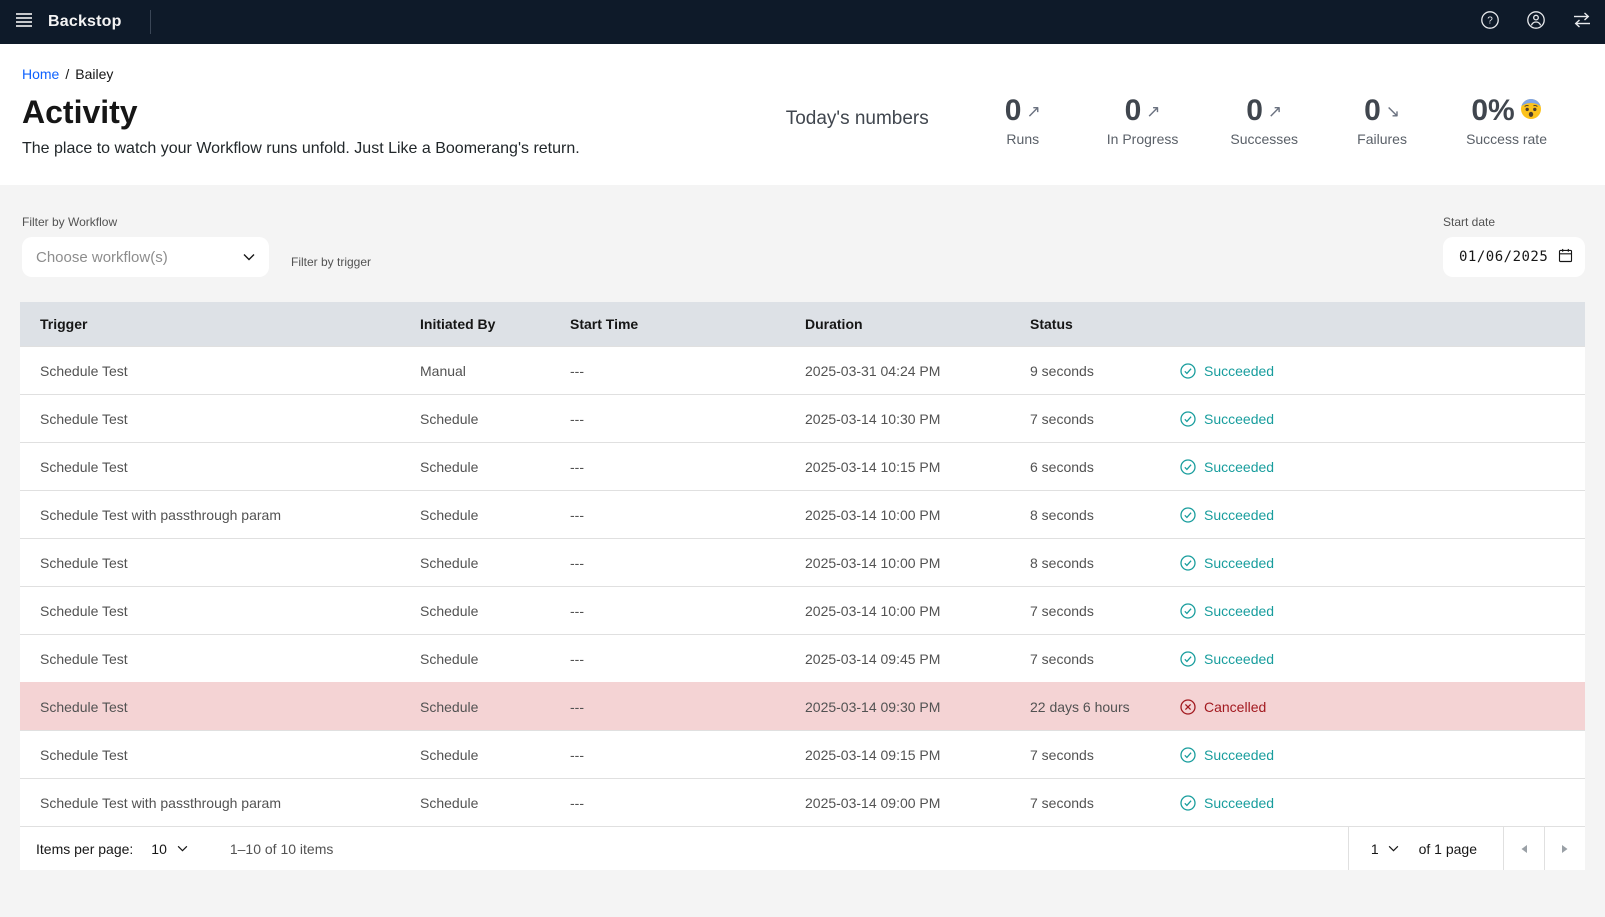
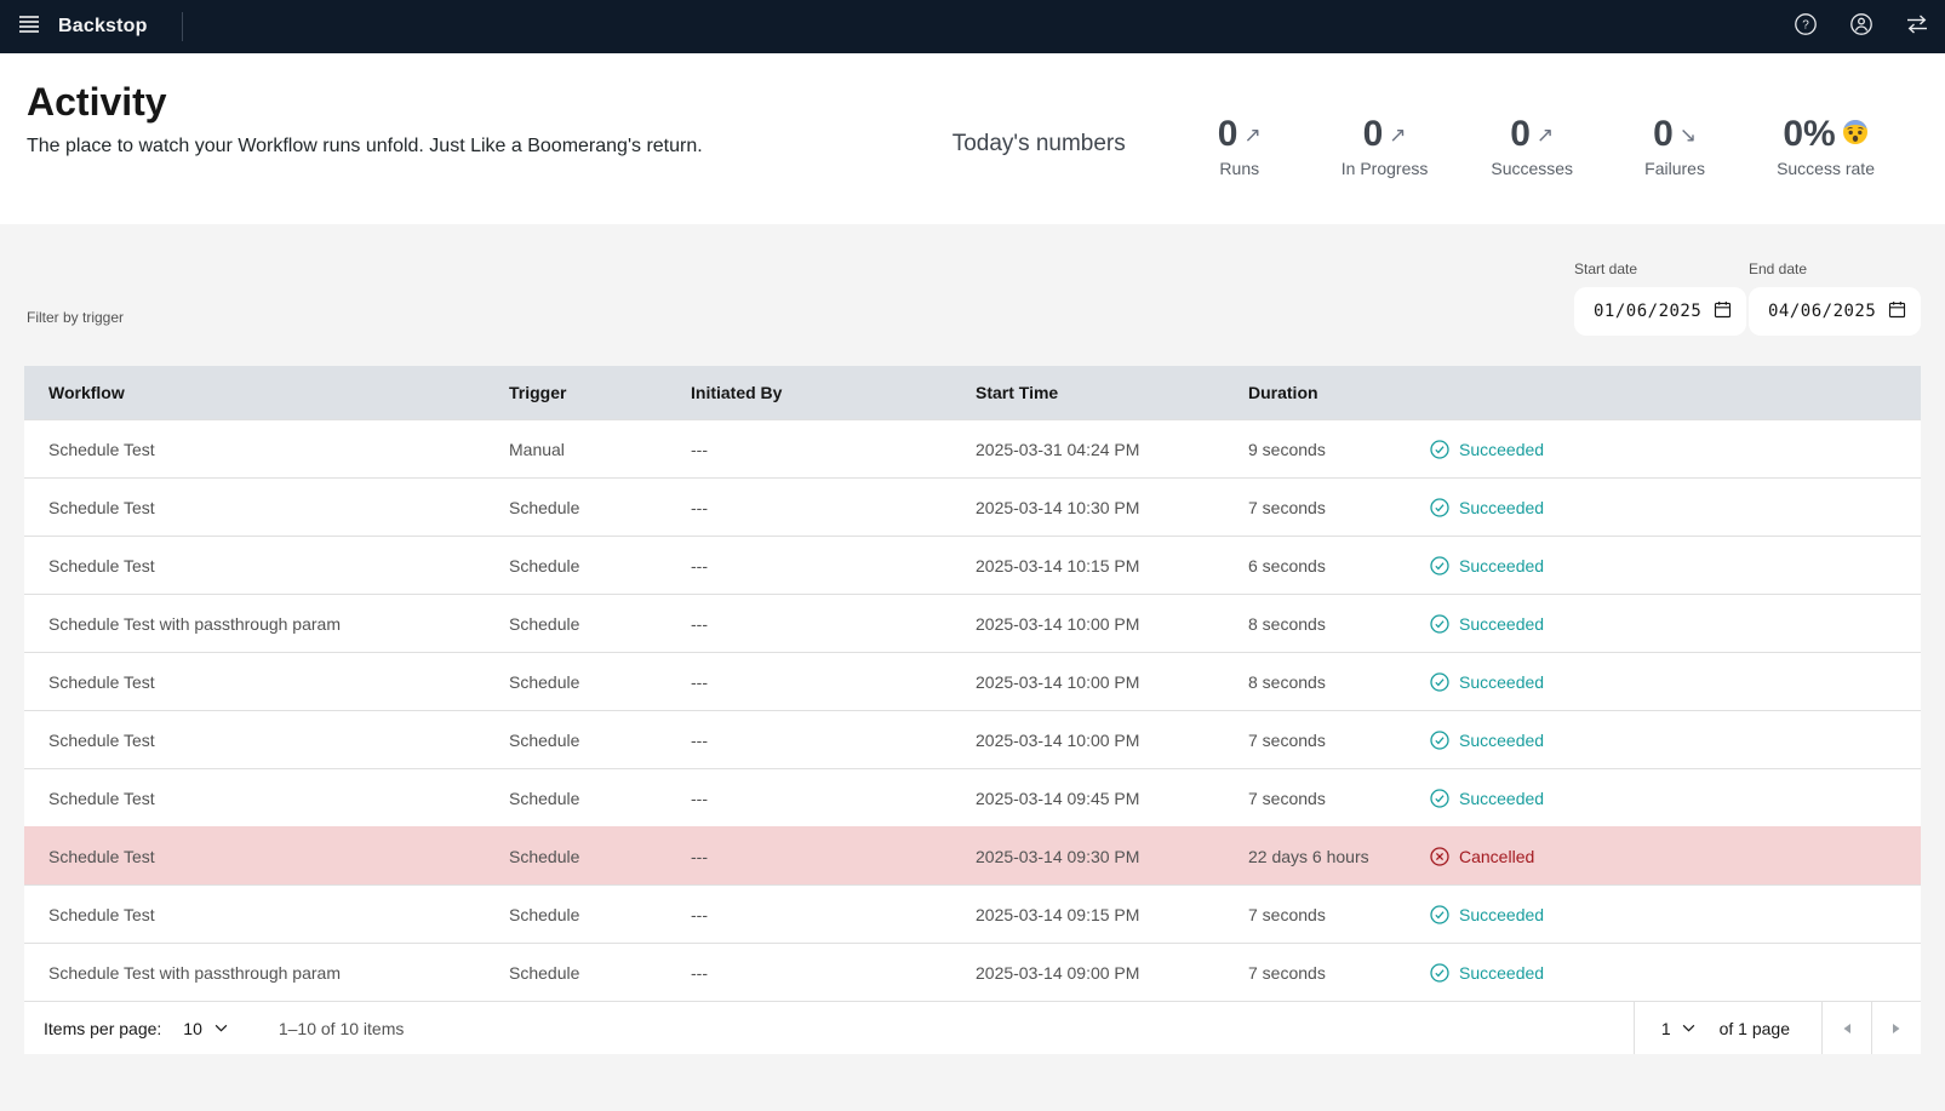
  Backstop
  ?
- Home / Bailey
  Activity
  The place to watch your Workflow runs unfold. Just Like a Boomerang's return.
  Today's numbers
  0
  ↗
  Runs
  0
  ↗
  In Progress
  0
  ↗
  Successes
  0
  ↘
  Failures
  0%
  Success rate
- Filter by Workflow
- Choose workflow(s)
  Filter by trigger
  Start date
  01/06/2025
+ End date
+ 04/06/2025
+ Workflow
  Trigger
  Initiated By
  Start Time
  Duration
- Status
  Schedule Test
  Manual
  ---
  2025-03-31 04:24 PM
  9 seconds
  Succeeded
  Schedule Test
  Schedule
  ---
  2025-03-14 10:30 PM
  7 seconds
  Succeeded
  Schedule Test
  Schedule
  ---
  2025-03-14 10:15 PM
  6 seconds
  Succeeded
  Schedule Test with passthrough param
  Schedule
  ---
  2025-03-14 10:00 PM
  8 seconds
  Succeeded
  Schedule Test
  Schedule
  ---
  2025-03-14 10:00 PM
  8 seconds
  Succeeded
  Schedule Test
  Schedule
  ---
  2025-03-14 10:00 PM
  7 seconds
  Succeeded
  Schedule Test
  Schedule
  ---
  2025-03-14 09:45 PM
  7 seconds
  Succeeded
  Schedule Test
  Schedule
  ---
  2025-03-14 09:30 PM
  22 days 6 hours
  Cancelled
  Schedule Test
  Schedule
  ---
  2025-03-14 09:15 PM
  7 seconds
  Succeeded
  Schedule Test with passthrough param
  Schedule
  ---
  2025-03-14 09:00 PM
  7 seconds
  Succeeded
  Items per page:
  10
  1–10 of 10 items
  1
  of 1 page
